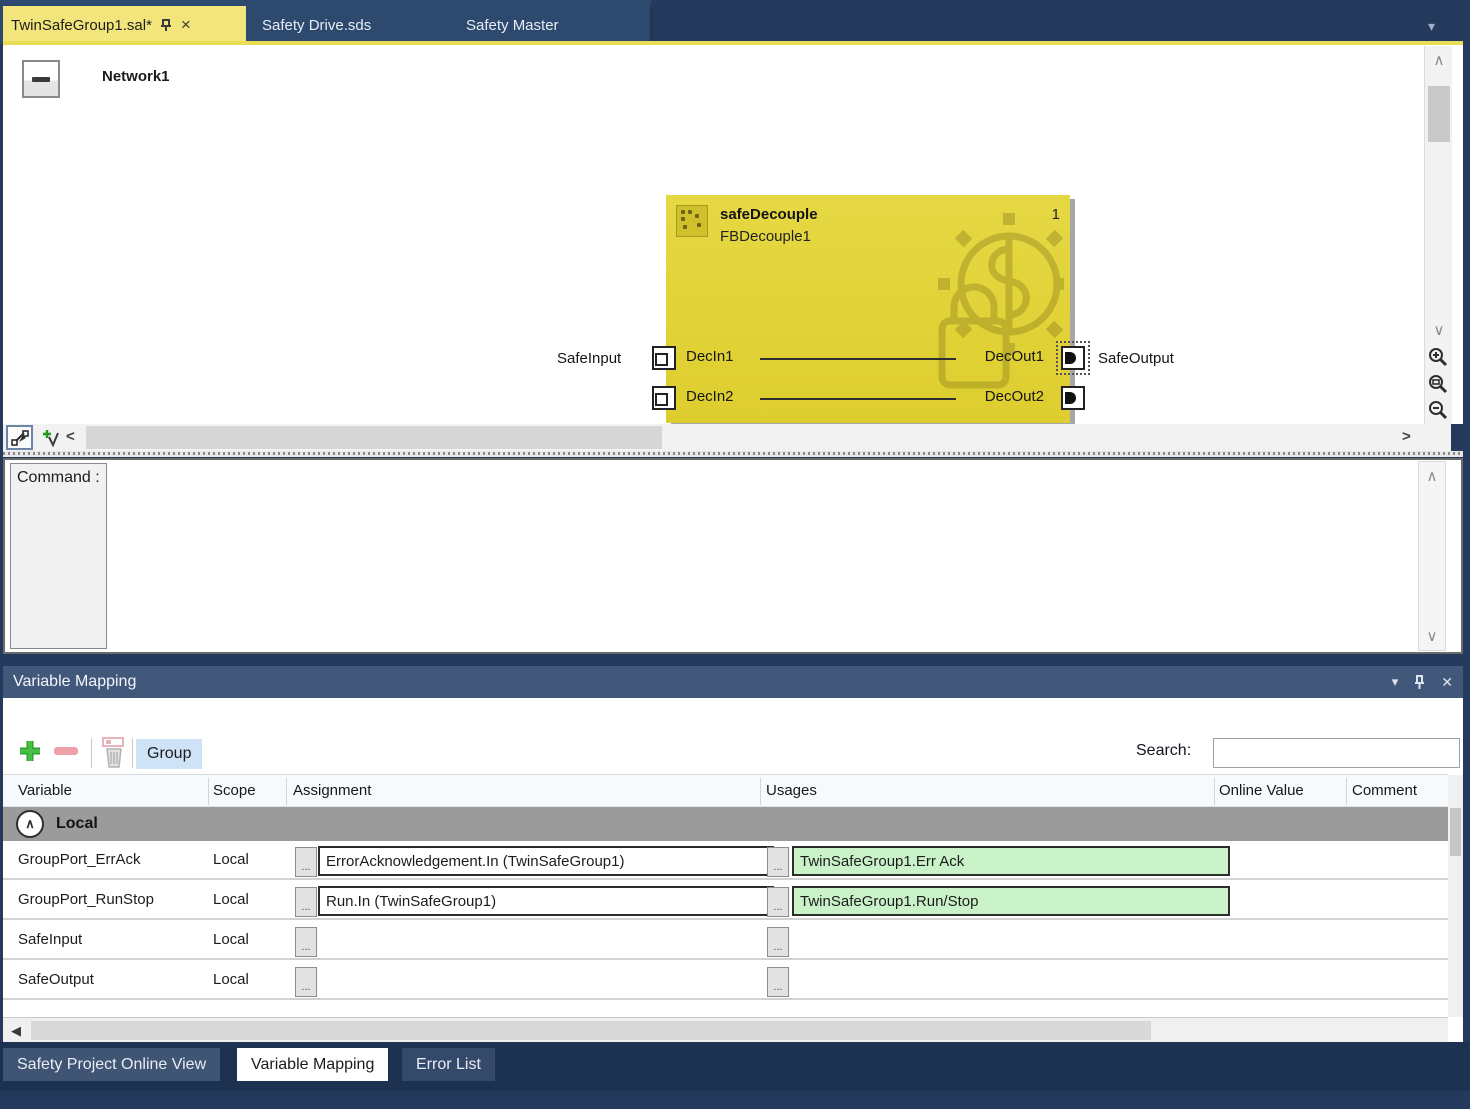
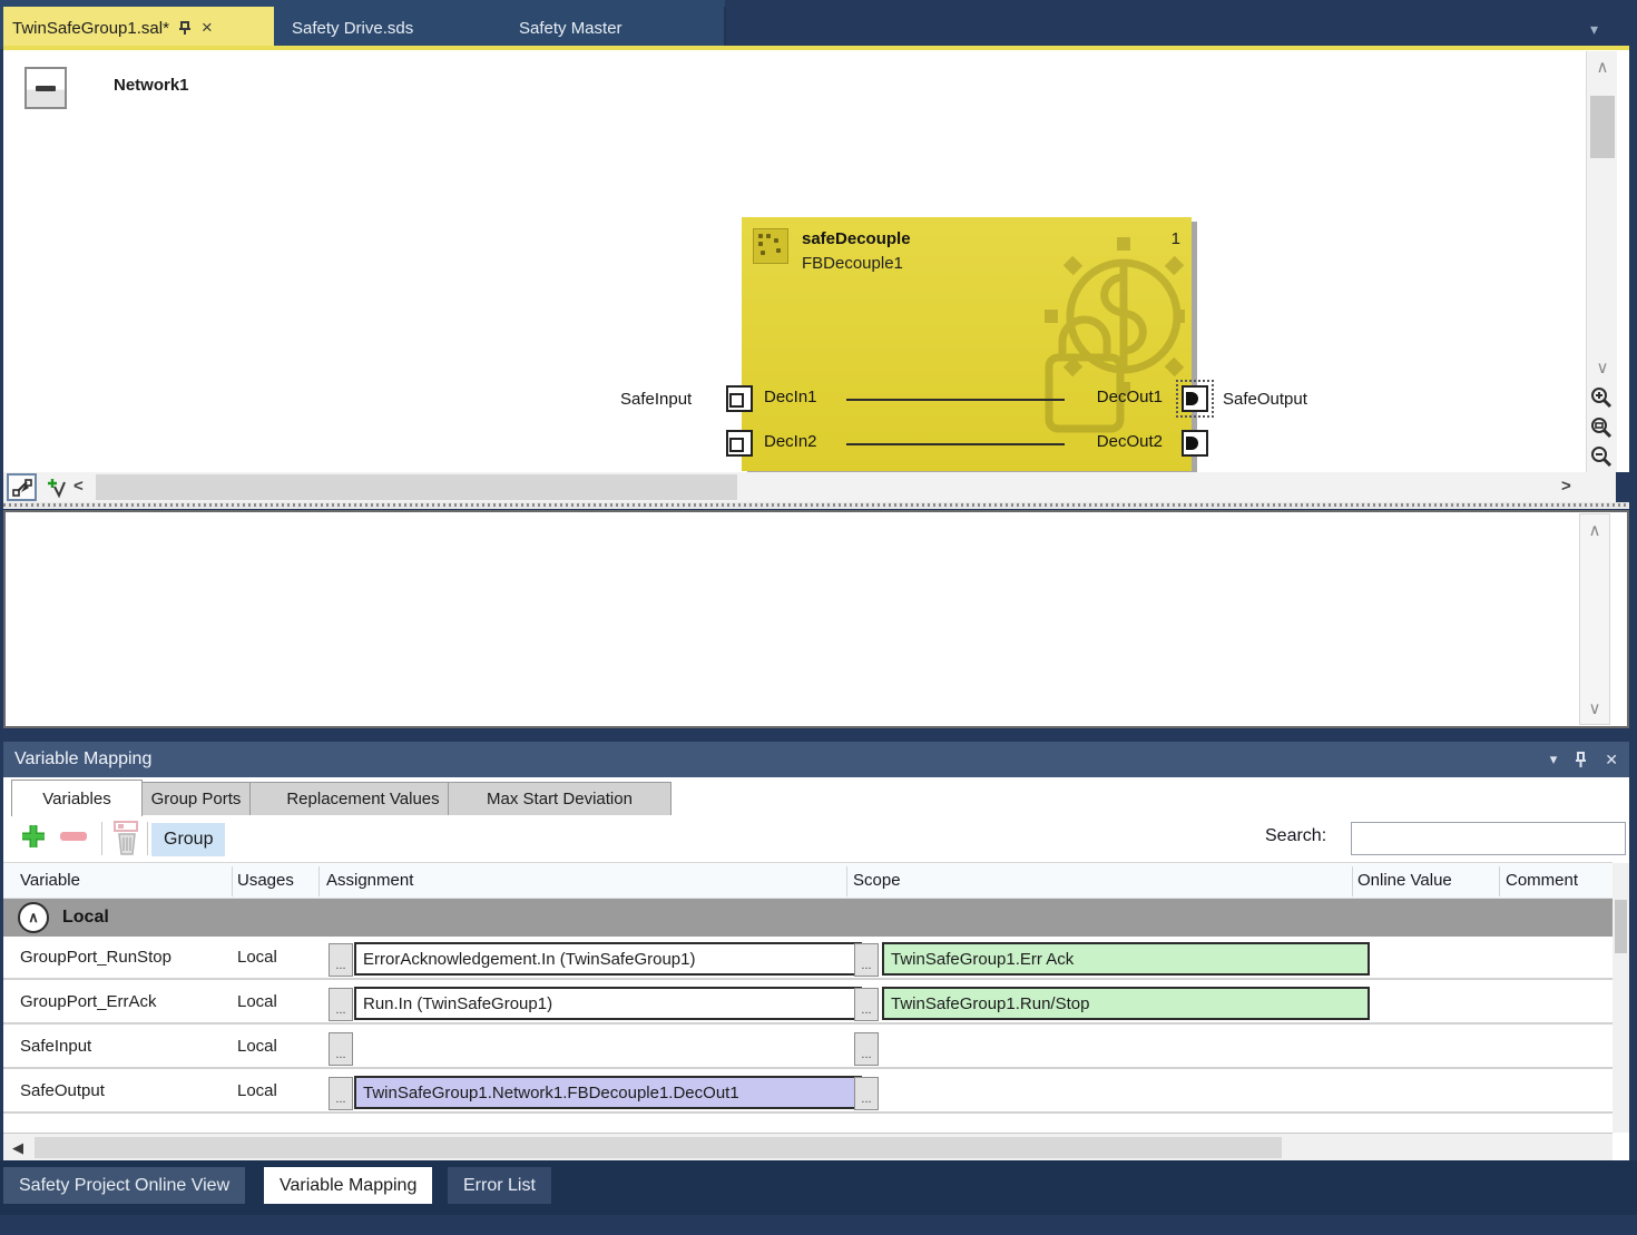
  TwinSafeGroup1.sal*
  ×
  Safety Drive.sds
  Safety Master
  ▾
  Network1
  safeDecouple
  FBDecouple1
  1
  DecIn1
  DecOut1
  DecIn2
  DecOut2
  SafeInput
  SafeOutput
  ∧
  ∨
  <
  >
- Command :
  ∧
  ∨
  Variable Mapping
  ▾
  ✕
+ Variables
+ Group Ports
+ Replacement Values
+ Max Start Deviation
  Group
  Search:
  Variable
- Scope
+ Usages
  Assignment
- Usages
+ Scope
  Online Value
  Comment
  ∧
  Local
- GroupPort_ErrAck
+ GroupPort_RunStop
  Local
  ...
  ErrorAcknowledgement.In (TwinSafeGroup1)
  ...
  TwinSafeGroup1.Err Ack
- GroupPort_RunStop
+ GroupPort_ErrAck
  Local
  ...
  Run.In (TwinSafeGroup1)
  ...
  TwinSafeGroup1.Run/Stop
  SafeInput
  Local
  ...
  ...
  SafeOutput
  Local
  ...
+ TwinSafeGroup1.Network1.FBDecouple1.DecOut1
  ...
  ◀
  Safety Project Online View
  Variable Mapping
  Error List
